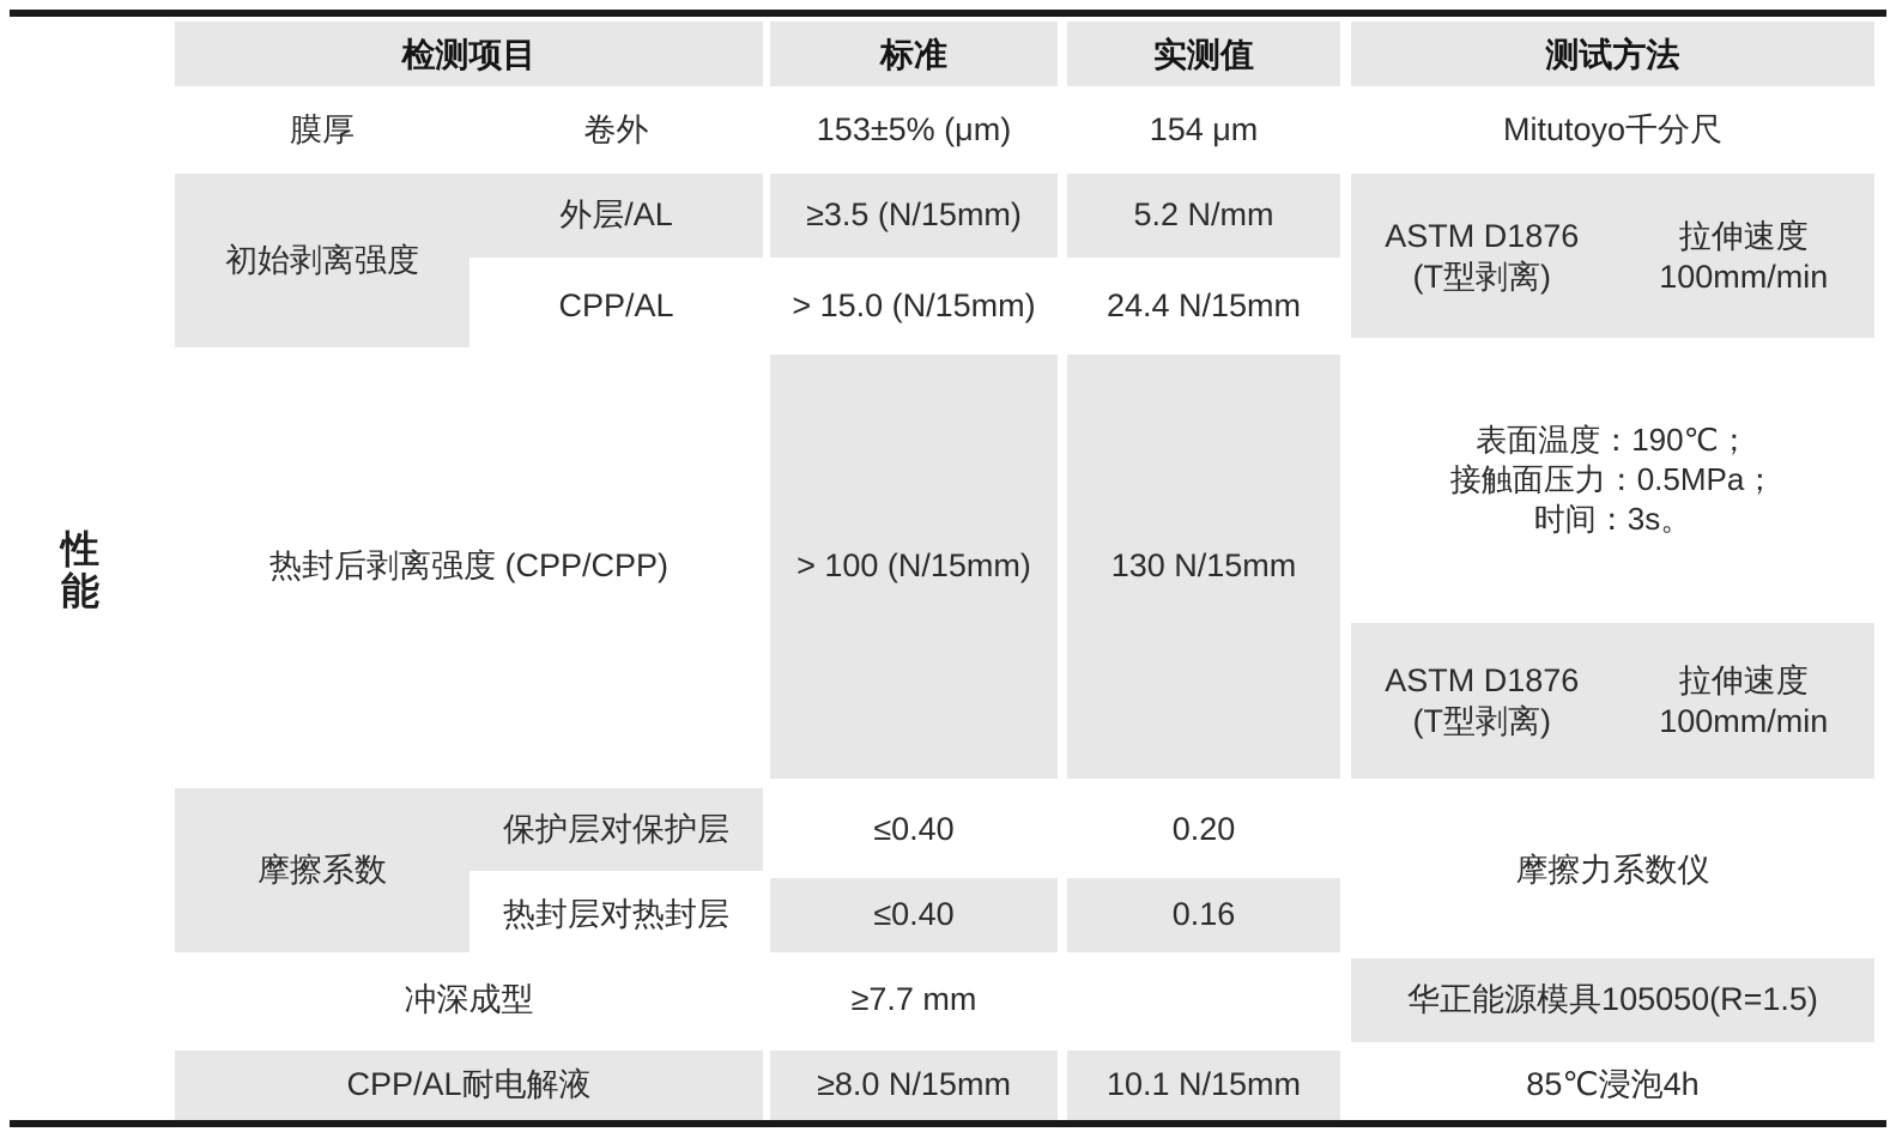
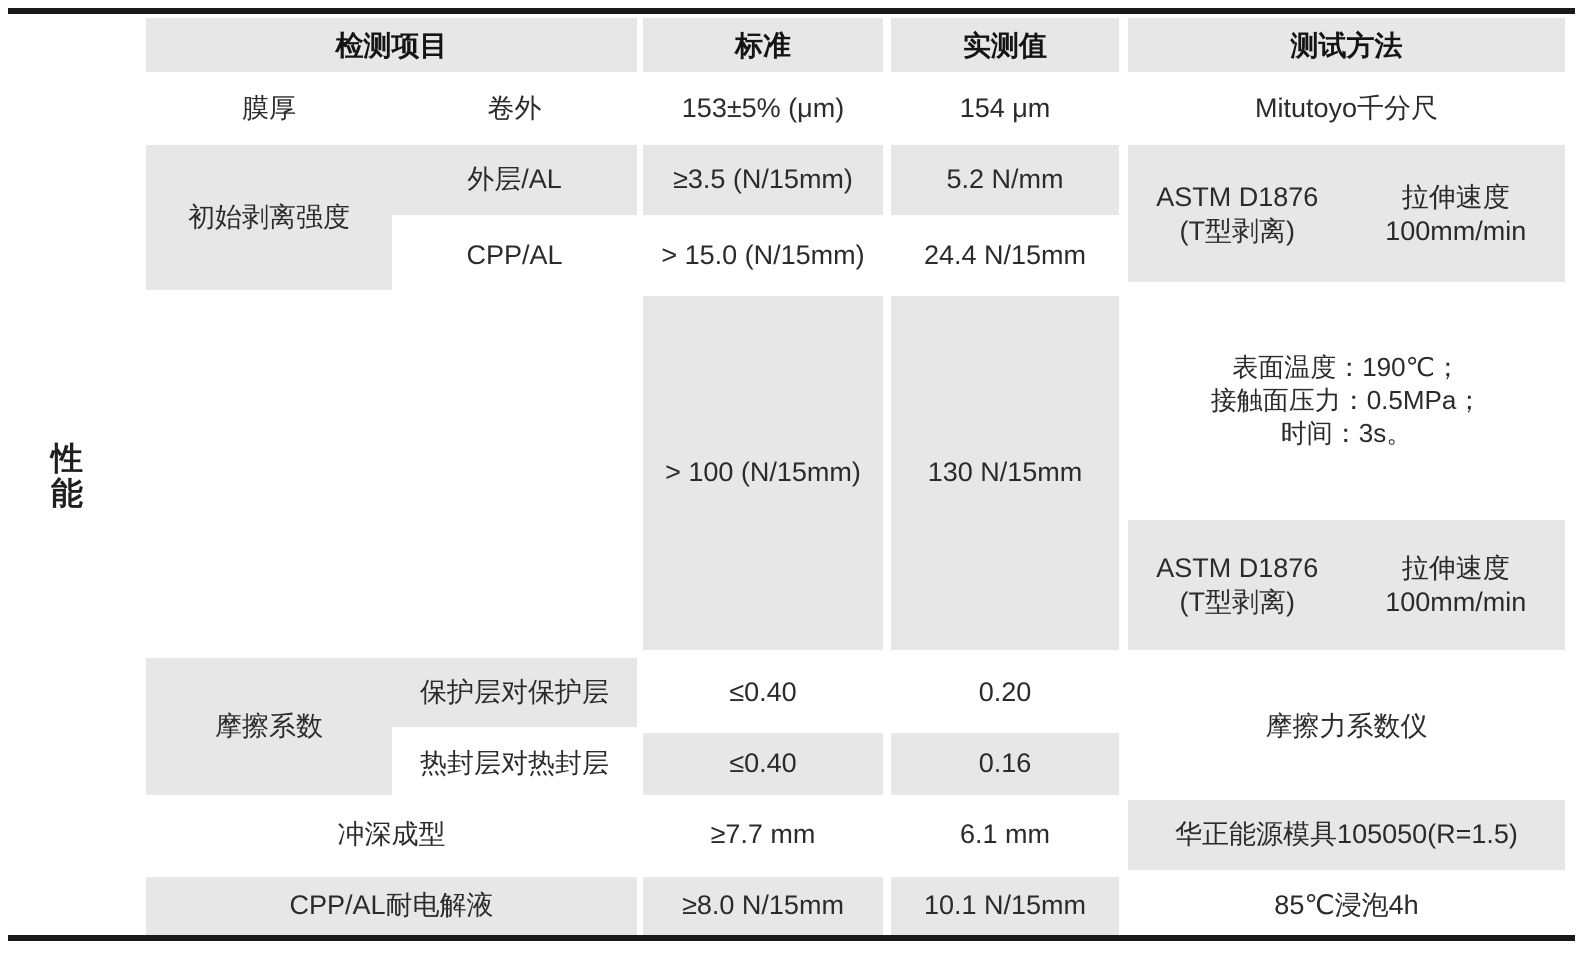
  性能
  检测项目
  标准
  实测值
  测试方法
  膜厚
  卷外
  153±5% (μm)
  154 μm
  Mitutoyo千分尺
  初始剥离强度
  外层/AL
  ≥3.5 (N/15mm)
  5.2 N/mm
  CPP/AL
  > 15.0 (N/15mm)
  24.4 N/15mm
  ASTM D1876
  (T型剥离)
  拉伸速度
  100mm/min
- 热封后剥离强度 (CPP/CPP)
  > 100 (N/15mm)
  130 N/15mm
  表面温度：190℃；
  接触面压力：0.5MPa；
  时间：3s。
  ASTM D1876
  (T型剥离)
  拉伸速度
  100mm/min
  摩擦系数
  保护层对保护层
  ≤0.40
  0.20
  热封层对热封层
  ≤0.40
  0.16
  摩擦力系数仪
  冲深成型
  ≥7.7 mm
+ 6.1 mm
  华正能源模具105050(R=1.5)
  CPP/AL耐电解液
  ≥8.0 N/15mm
  10.1 N/15mm
  85℃浸泡4h
